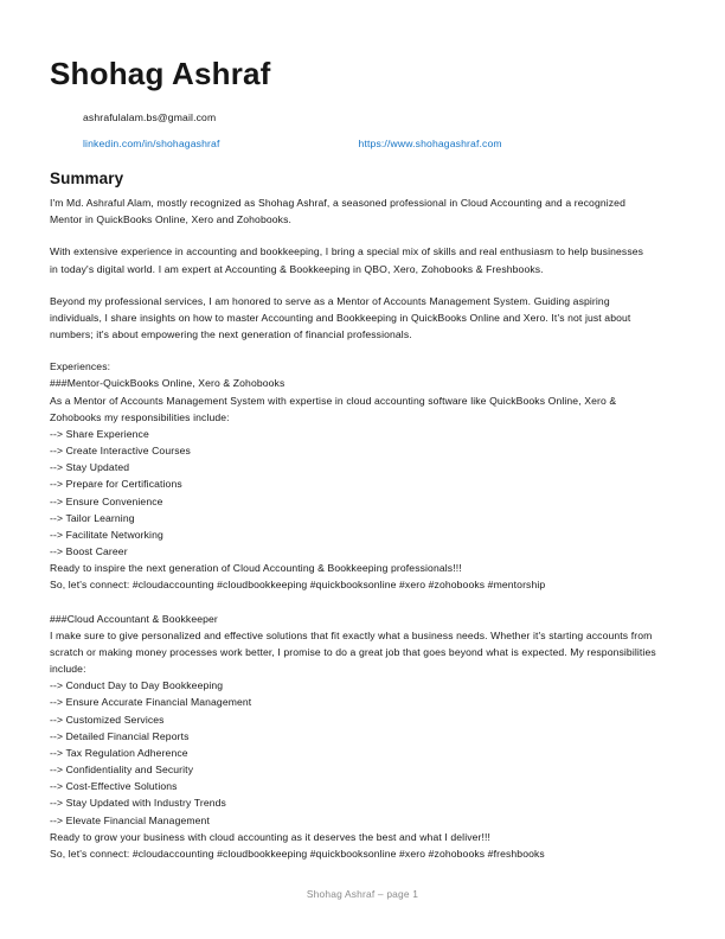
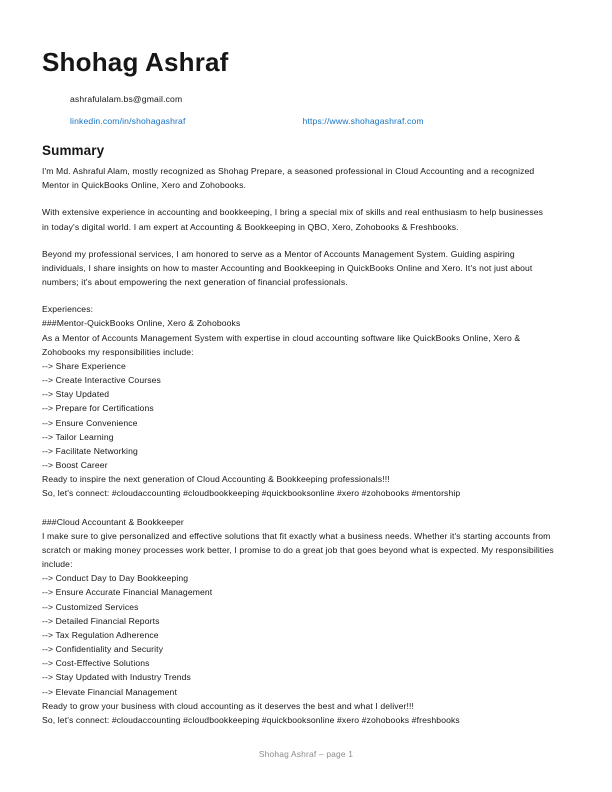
  Shohag Ashraf
  ashrafulalam.bs@gmail.com
  linkedin.com/in/shohagashraf
  https://www.shohagashraf.com
  Summary
- I'm Md. Ashraful Alam, mostly recognized as Shohag Ashraf, a seasoned professional in Cloud Accounting and a recognized Mentor in QuickBooks Online, Xero and Zohobooks.
+ I'm Md. Ashraful Alam, mostly recognized as Shohag Prepare, a seasoned professional in Cloud Accounting and a recognized Mentor in QuickBooks Online, Xero and Zohobooks.
  With extensive experience in accounting and bookkeeping, I bring a special mix of skills and real enthusiasm to help businesses in today's digital world. I am expert at Accounting & Bookkeeping in QBO, Xero, Zohobooks & Freshbooks.
  Beyond my professional services, I am honored to serve as a Mentor of Accounts Management System. Guiding aspiring individuals, I share insights on how to master Accounting and Bookkeeping in QuickBooks Online and Xero. It's not just about numbers; it's about empowering the next generation of financial professionals.
  Experiences:
  ###Mentor-QuickBooks Online, Xero & Zohobooks
  As a Mentor of Accounts Management System with expertise in cloud accounting software like QuickBooks Online, Xero & Zohobooks my responsibilities include:
  --> Share Experience
  --> Create Interactive Courses
  --> Stay Updated
  --> Prepare for Certifications
  --> Ensure Convenience
  --> Tailor Learning
  --> Facilitate Networking
  --> Boost Career
  Ready to inspire the next generation of Cloud Accounting & Bookkeeping professionals!!!
  So, let's connect: #cloudaccounting #cloudbookkeeping #quickbooksonline #xero #zohobooks #mentorship
  ###Cloud Accountant & Bookkeeper
  I make sure to give personalized and effective solutions that fit exactly what a business needs. Whether it's starting accounts from scratch or making money processes work better, I promise to do a great job that goes beyond what is expected. My responsibilities include:
  --> Conduct Day to Day Bookkeeping
  --> Ensure Accurate Financial Management
  --> Customized Services
  --> Detailed Financial Reports
  --> Tax Regulation Adherence
  --> Confidentiality and Security
  --> Cost-Effective Solutions
  --> Stay Updated with Industry Trends
  --> Elevate Financial Management
  Ready to grow your business with cloud accounting as it deserves the best and what I deliver!!!
  So, let's connect: #cloudaccounting #cloudbookkeeping #quickbooksonline #xero #zohobooks #freshbooks
  Shohag Ashraf – page 1
